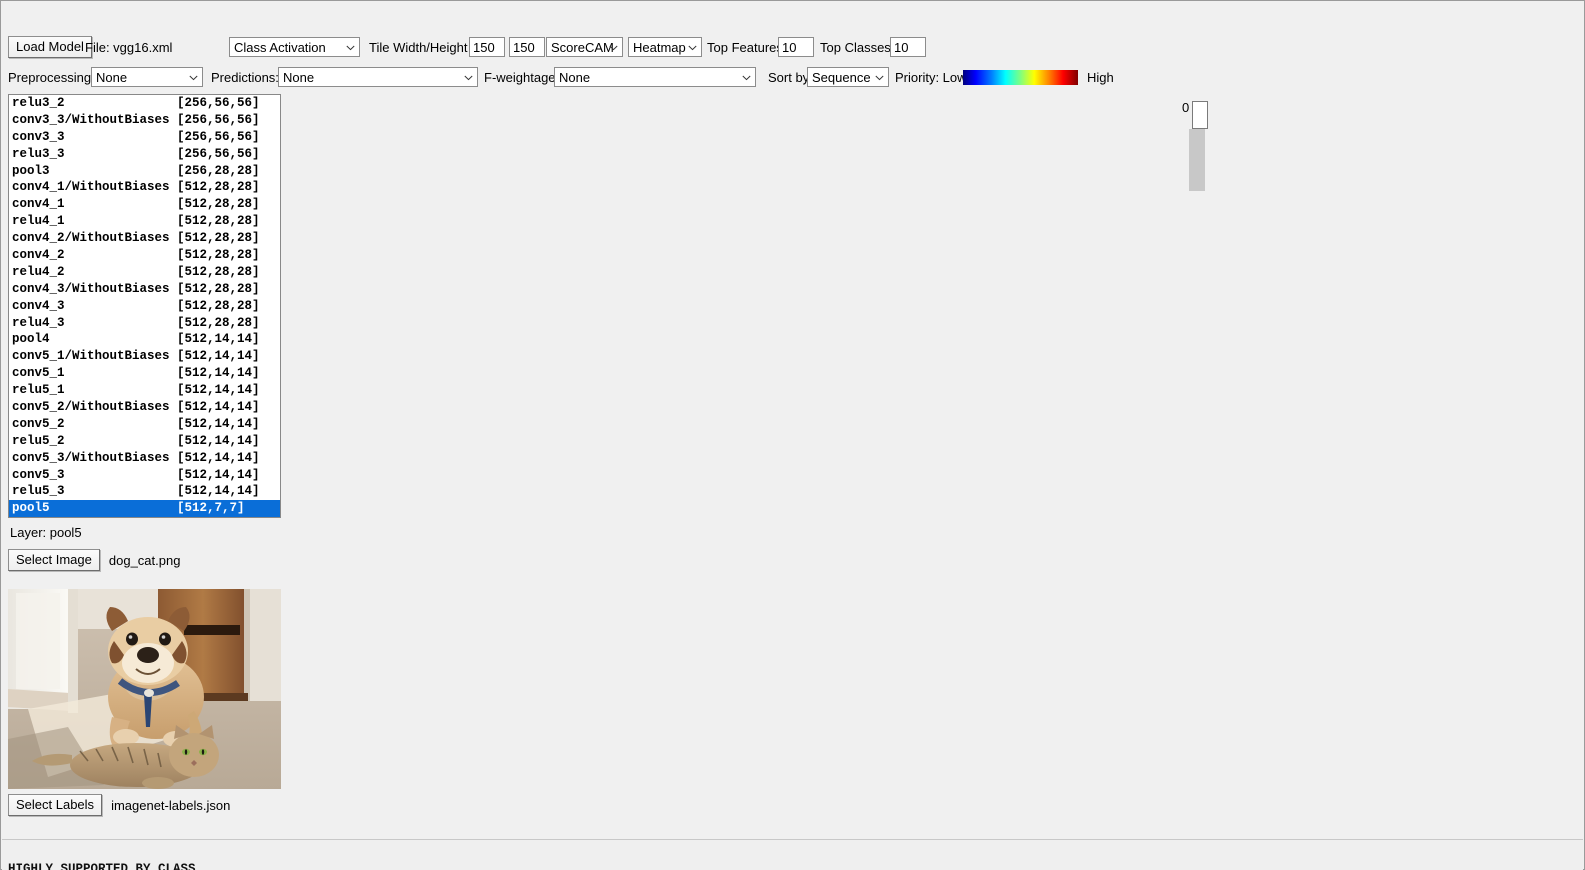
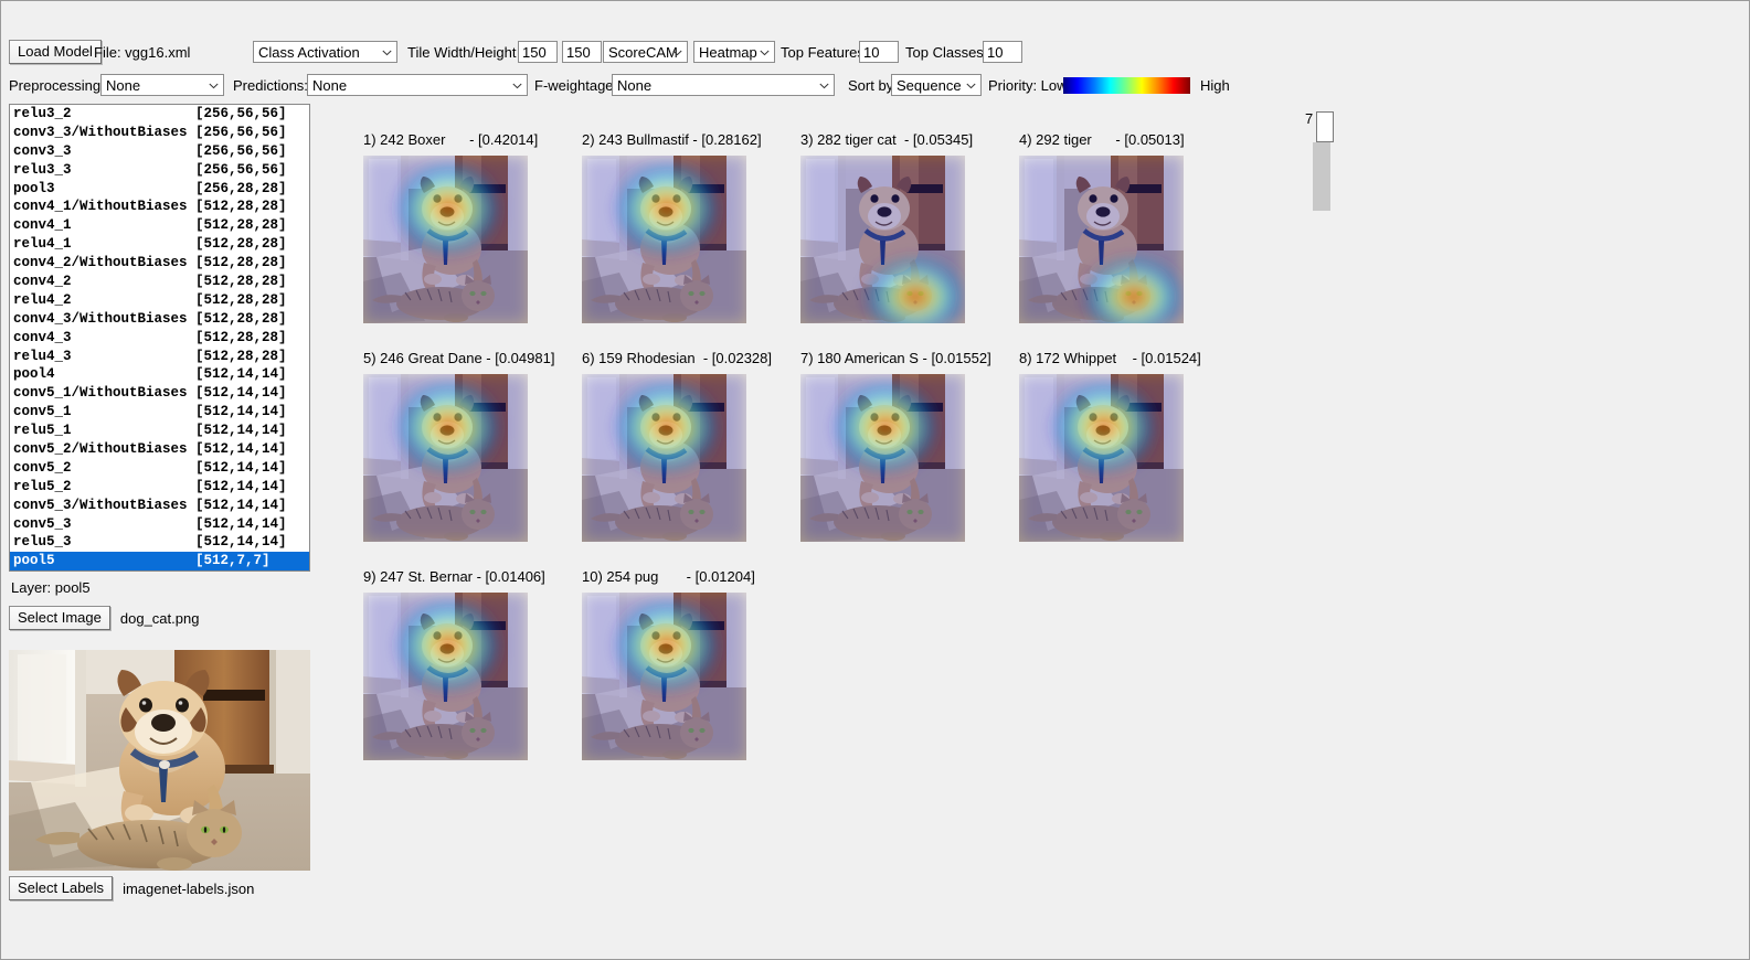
  Load Model
  File: vgg16.xml
  Class Activation
  Tile Width/Height
  150
  150
  ScoreCAM
  Heatmap
  Top Feature
  10
  Top Classes
  10
  Preprocessing
  None
  Predictions
  None
  F-weightage
  None
  Sort by
  Sequence
  Priority: Low
  High
  relu3_2
  [256,56,56]
  conv3_3/WithoutBiases
  [256,56,56]
  conv3_3
  [256,56,56]
  relu3_3
  [256,56,56]
  pool3
  [256,28,28]
  conv4_1/WithoutBiases
  [512,28,28]
  conv4_1
  [512,28,28]
  relu4_1
  [512,28,28]
  conv4_2/WithoutBiases
  [512,28,28]
  conv4_2
  [512,28,28]
  relu4_2
  [512,28,28]
  conv4_3/WithoutBiases
  [512,28,28]
  conv4_3
  [512,28,28]
  relu4_3
  [512,28,28]
  pool4
  [512,14,14]
  conv5_1/WithoutBiases
  [512,14,14]
  conv5_1
  [512,14,14]
  relu5_1
  [512,14,14]
  conv5_2/WithoutBiases
  [512,14,14]
  conv5_2
  [512,14,14]
  relu5_2
  [512,14,14]
  conv5_3/WithoutBiases
  [512,14,14]
  conv5_3
  [512,14,14]
  relu5_3
  [512,14,14]
  pool5
  [512,7,7]
  Layer: pool5
  Select Image
  dog_cat.png
  Select Labels
  imagenet-labels.json
+ 1) 242 Boxer - [0.42014]
+ 2) 243 Bullmastif - [0.28162]
+ 3) 282 tiger cat - [0.05345]
+ 4) 292 tiger - [0.05013]
+ 5) 246 Great Dane - [0.04981]
+ 6) 159 Rhodesian - [0.02328]
+ 7) 180 American S - [0.01552]
+ 8) 172 Whippet - [0.01524]
+ 9) 247 St. Bernar - [0.01406]
+ 10) 254 pug - [0.01204]
- 0
+ 7
- HIGHLY_SUPPORTED_BY_CLASS
